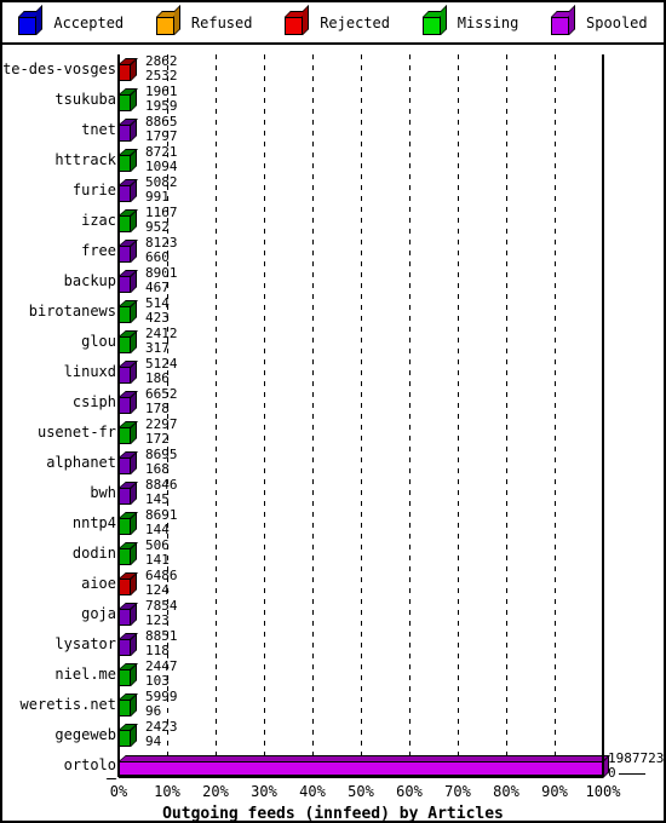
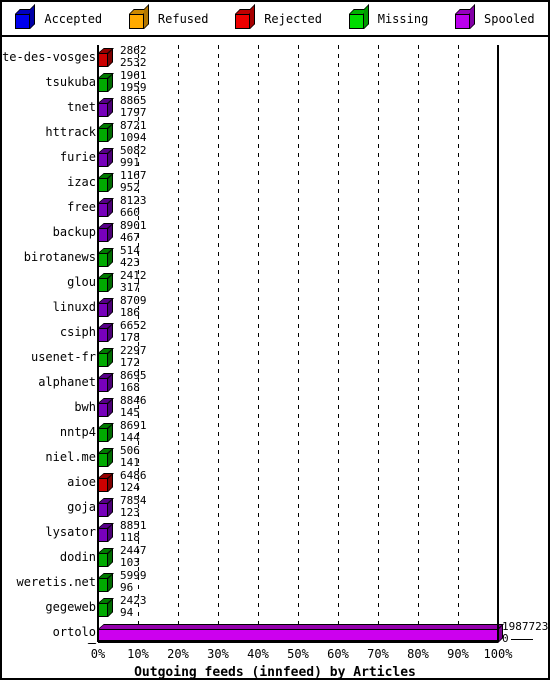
  Accepted
  Refused
  Rejected
  Missing
  Spooled
  te-des-vosges
  2862
  2532
  tsukuba
  1961
  1959
  tnet
  8865
  1797
  httrack
  8721
  1094
  furie
  5082
  991
  izac
  1167
  952
  free
  8123
  660
  backup
  8901
  467
  birotanews
  514
  423
  glou
  2412
  317
  linuxd
- 5124
+ 8709
  186
  csiph
  6652
  178
  usenet-fr
  2297
  172
  alphanet
  8695
  168
  bwh
  8846
  145
  nntp4
  8691
  144
- dodin
+ niel.me
  506
  141
  aioe
  6486
  124
  goja
  7854
  123
  lysator
  8851
  118
- niel.me
+ dodin
  2447
  103
  weretis.net
  5999
  96
  gegeweb
  2423
  94
  ortolo
  1987723
  0
  0%
  10%
  20%
  30%
  40%
  50%
  60%
  70%
  80%
  90%
  100%
  Outgoing feeds (innfeed) by Articles
